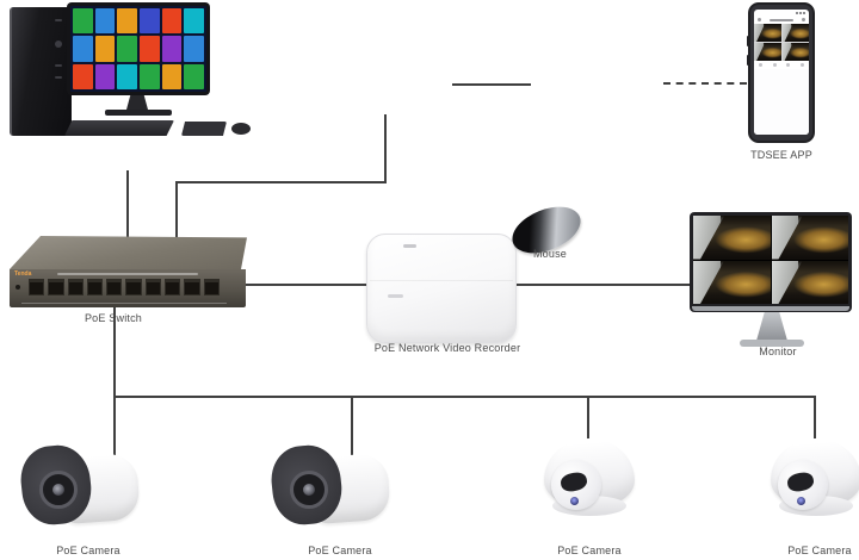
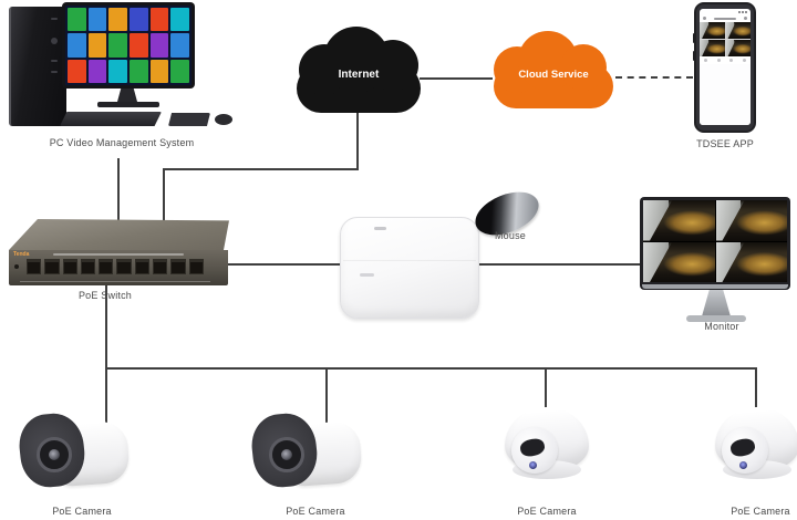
+ PC Video Management System
+ Internet
+ Cloud Service
  TDSEE APP
  PoE Switch
- PoE Network Video Recorder
  Mouse
  Monitor
  PoE Camera
  PoE Camera
  PoE Camera
  PoE Camera
